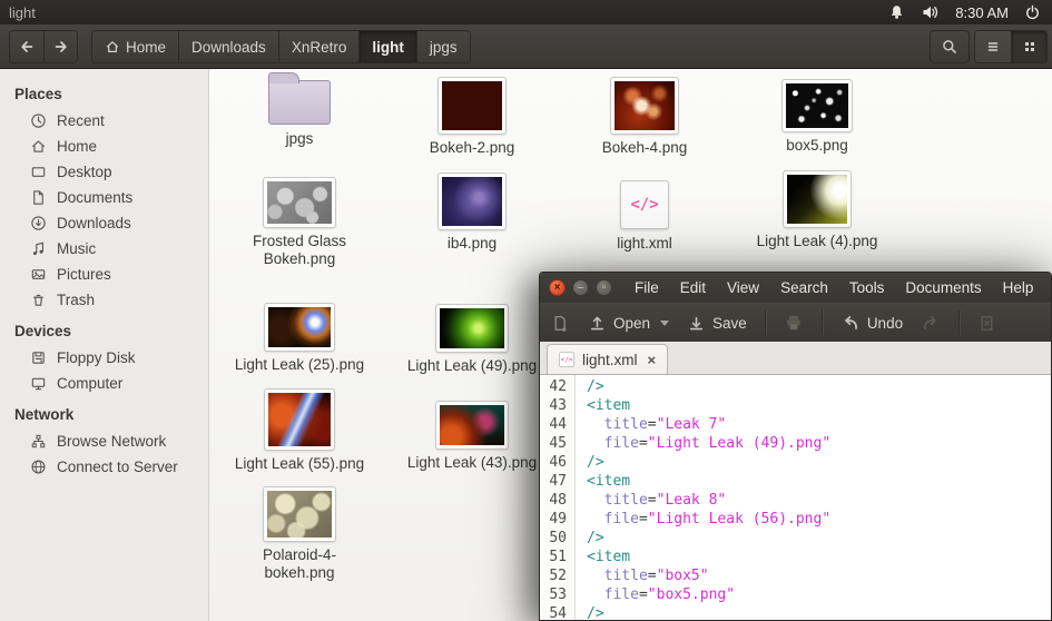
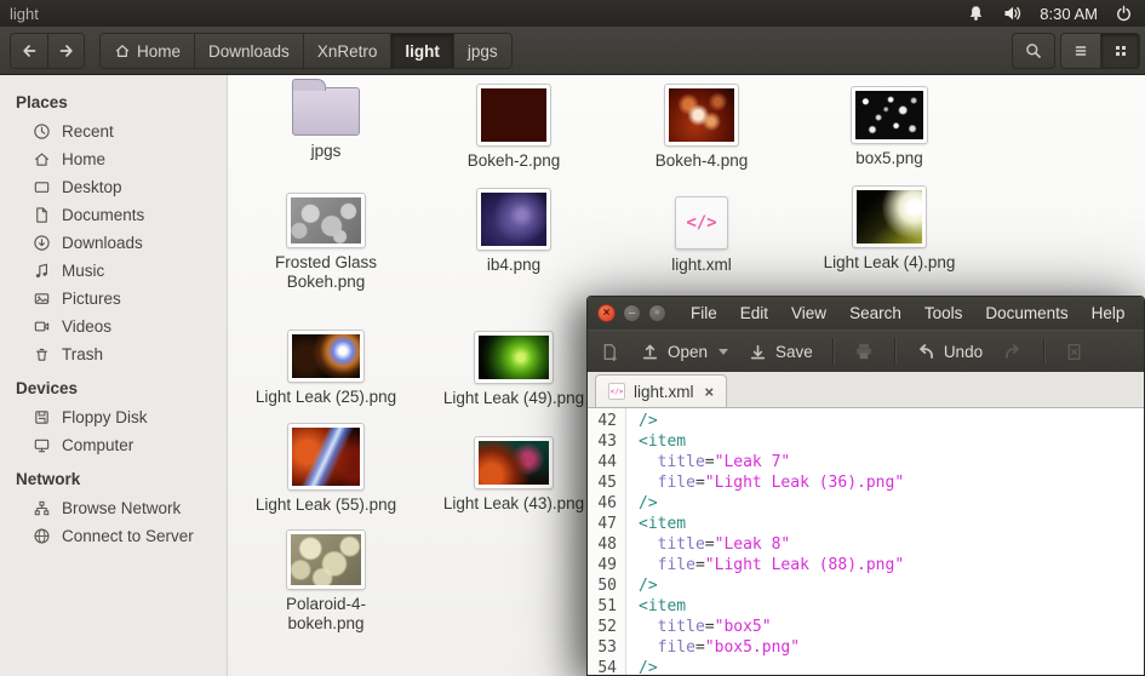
  light
  8:30 AM
  Home
  Downloads
  XnRetro
  light
  jpgs
  Places
  Recent
  Home
  Desktop
  Documents
  Downloads
  Music
  Pictures
+ Videos
  Trash
  Devices
  Floppy Disk
  Computer
  Network
  Browse Network
  Connect to Server
  jpgs
  Bokeh-2.png
  Bokeh-4.png
  box5.png
  Frosted Glass Bokeh.png
  ib4.png
  </>
  light.xml
  Light Leak (4).png
  Light Leak (25).png
  Light Leak (49).png
  Light Leak (55).png
  Light Leak (43).png
  Polaroid-4-bokeh.png
  ×
  –
  ▫
  File
  Edit
  View
  Search
  Tools
  Documents
  Help
  Open
  Save
  Undo
  light.xml
  ×
  42
  43
  44
  45
  46
  47
  48
  49
  50
  51
  52
  53
  54
  />
  <item
  title="Leak 7"
- file="Light Leak (49).png"
+ file="Light Leak (36).png"
  />
  <item
  title="Leak 8"
- file="Light Leak (56).png"
+ file="Light Leak (88).png"
  />
  <item
  title="box5"
  file="box5.png"
  />
